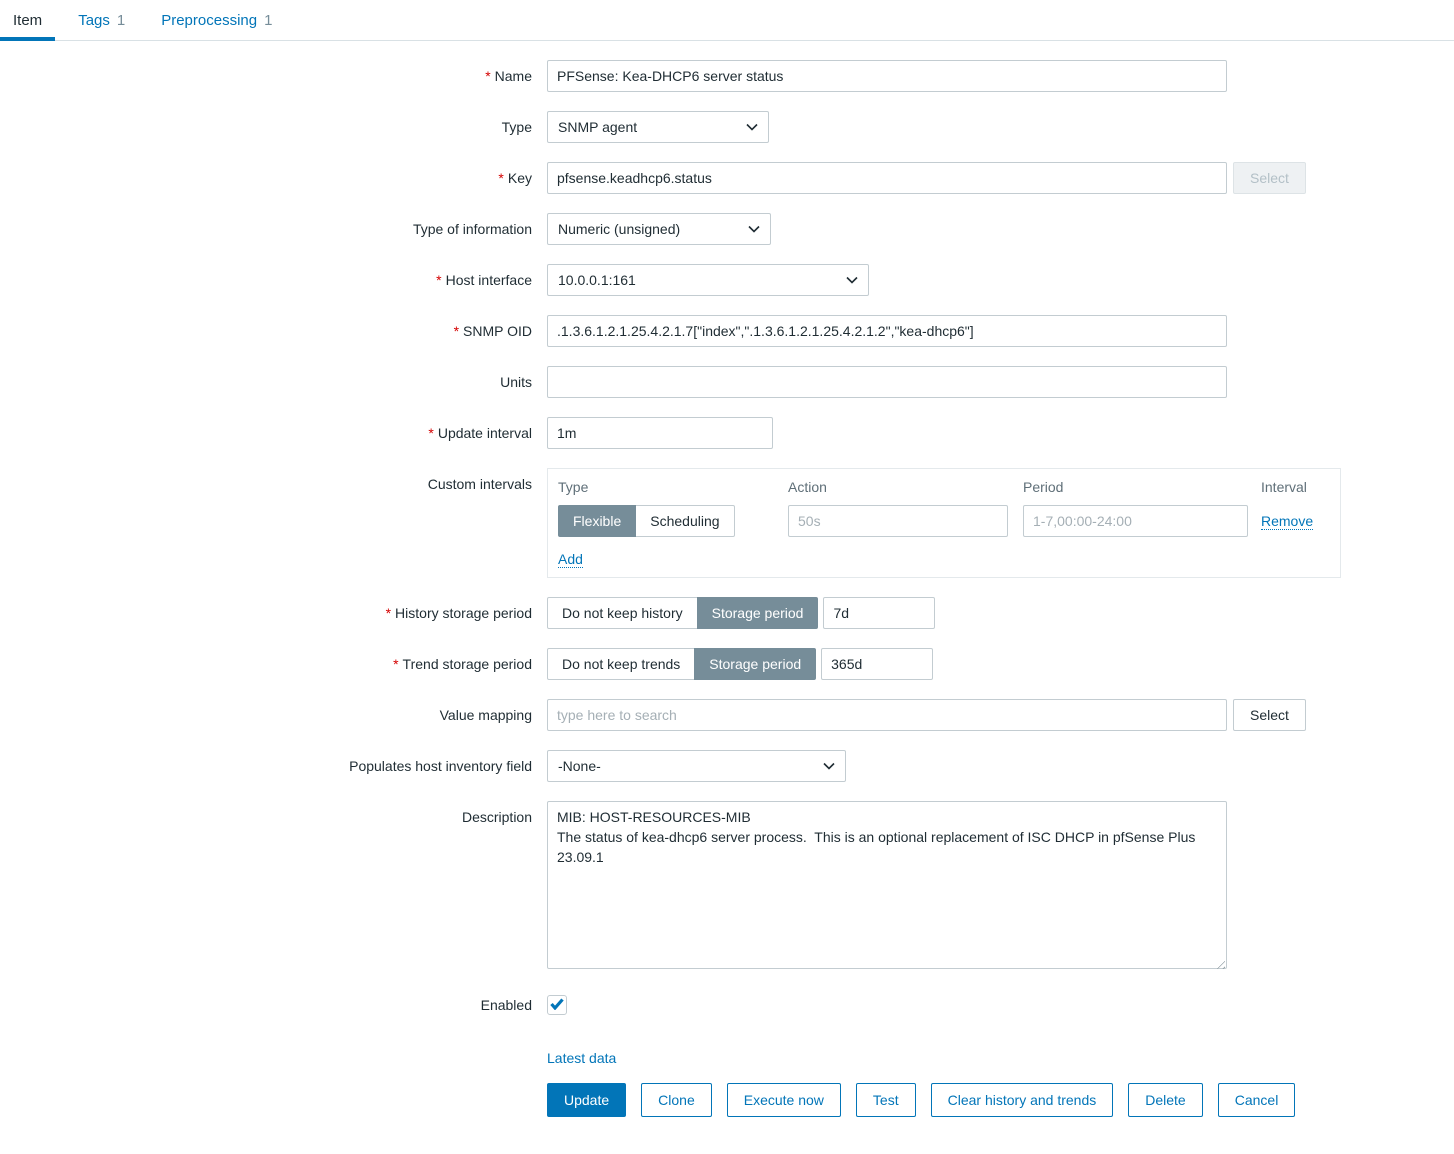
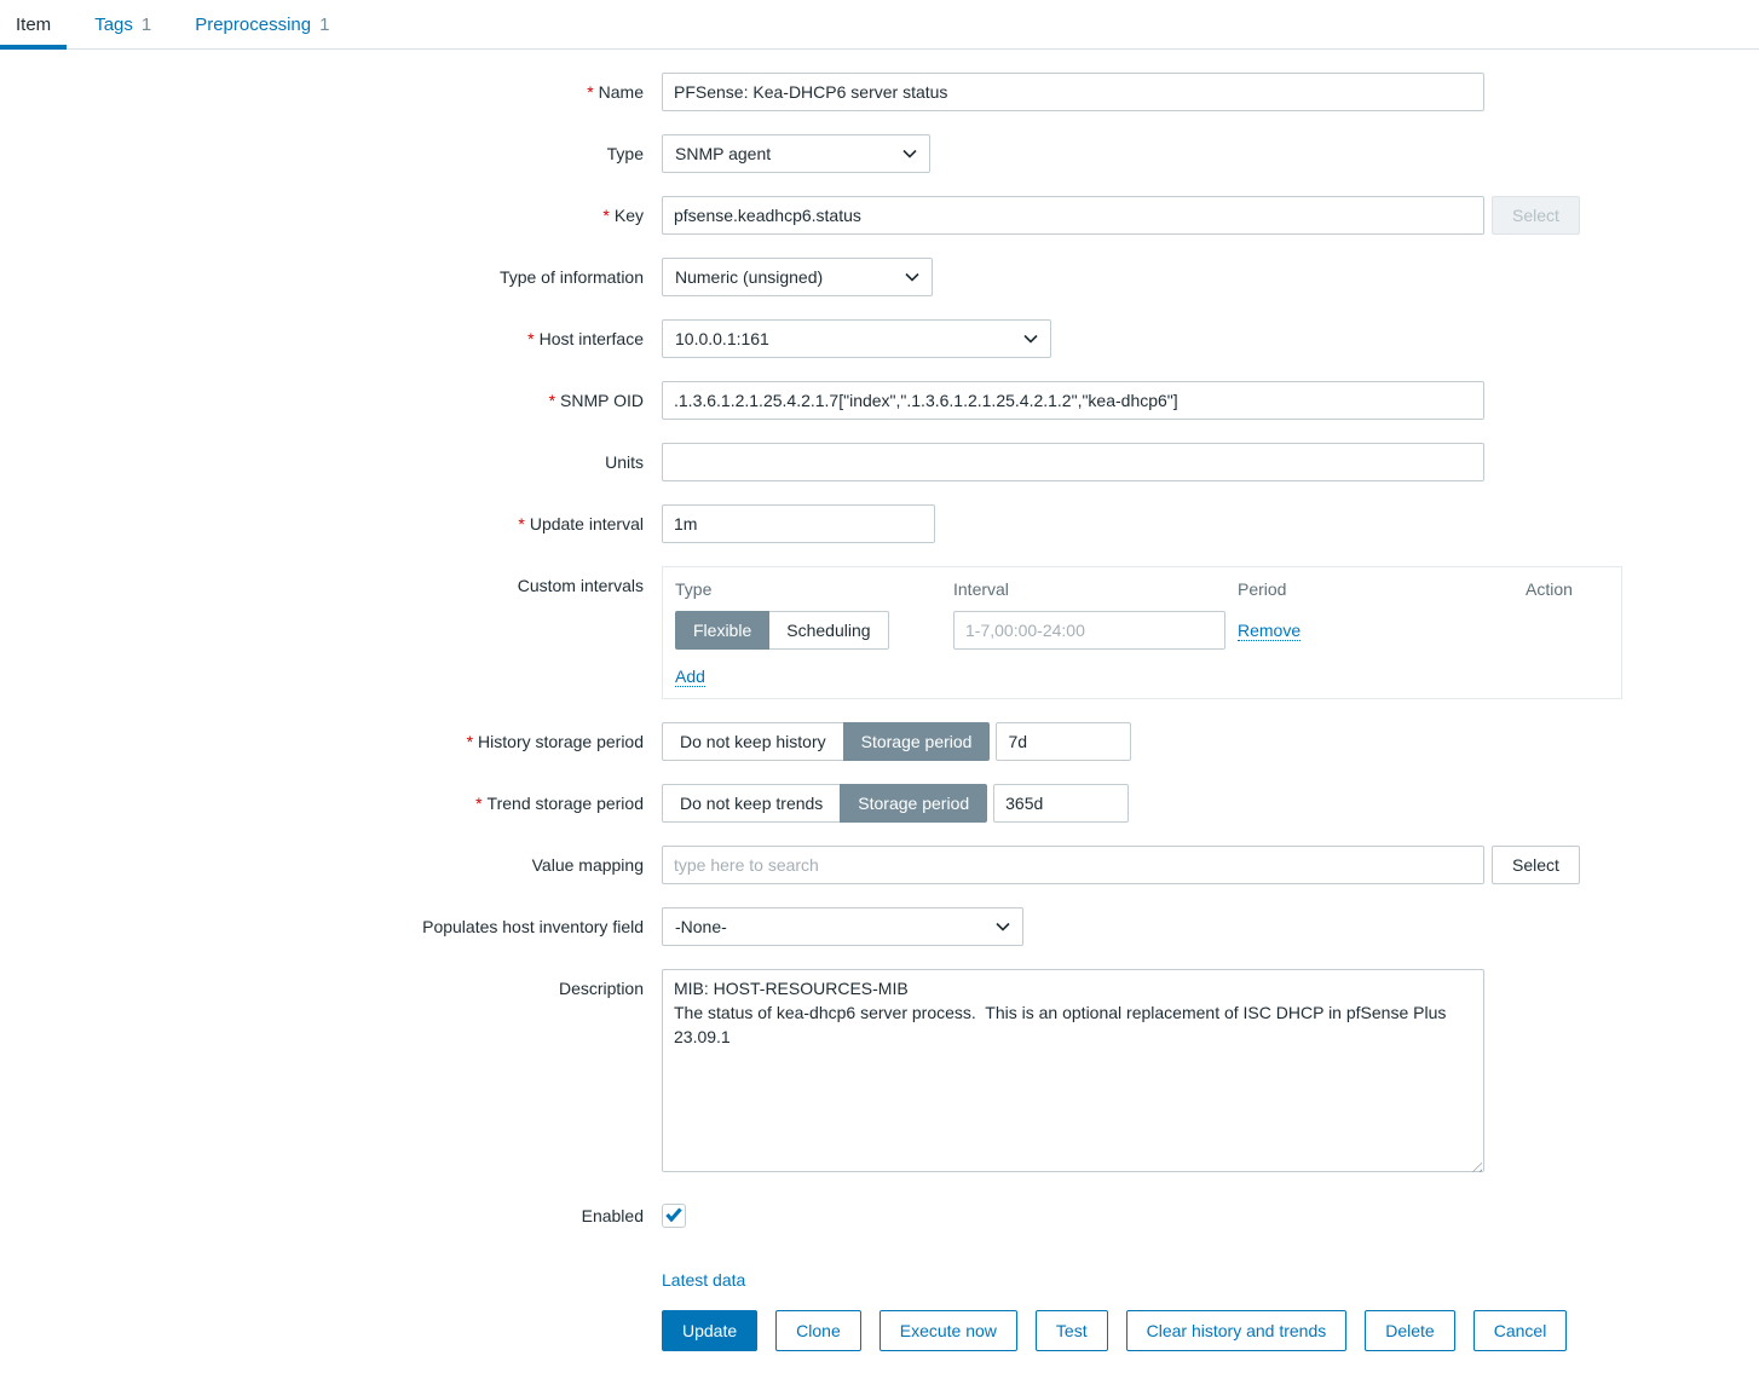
  Item
  Tags
  1
  Preprocessing
  1
  * Name
  PFSense: Kea-DHCP6 server status
  Type
  SNMP agent
  * Key
  pfsense.keadhcp6.status
  Select
  Type of information
  Numeric (unsigned)
  * Host interface
  10.0.0.1:161
  * SNMP OID
  .1.3.6.1.2.1.25.4.2.1.7["index",".1.3.6.1.2.1.25.4.2.1.2","kea-dhcp6"]
  Units
  * Update interval
  1m
  Custom intervals
  Type
- Action
+ Interval
  Period
- Interval
+ Action
  Flexible
  Scheduling
- 50s
  1-7,00:00-24:00
  Remove
  Add
  * History storage period
  Do not keep history
  Storage period
  7d
  * Trend storage period
  Do not keep trends
  Storage period
  365d
  Value mapping
  type here to search
  Select
  Populates host inventory field
  -None-
  Description
  MIB: HOST-RESOURCES-MIB
  Enabled
  Latest data
  Update
  Clone
  Execute now
  Test
  Clear history and trends
  Delete
  Cancel
